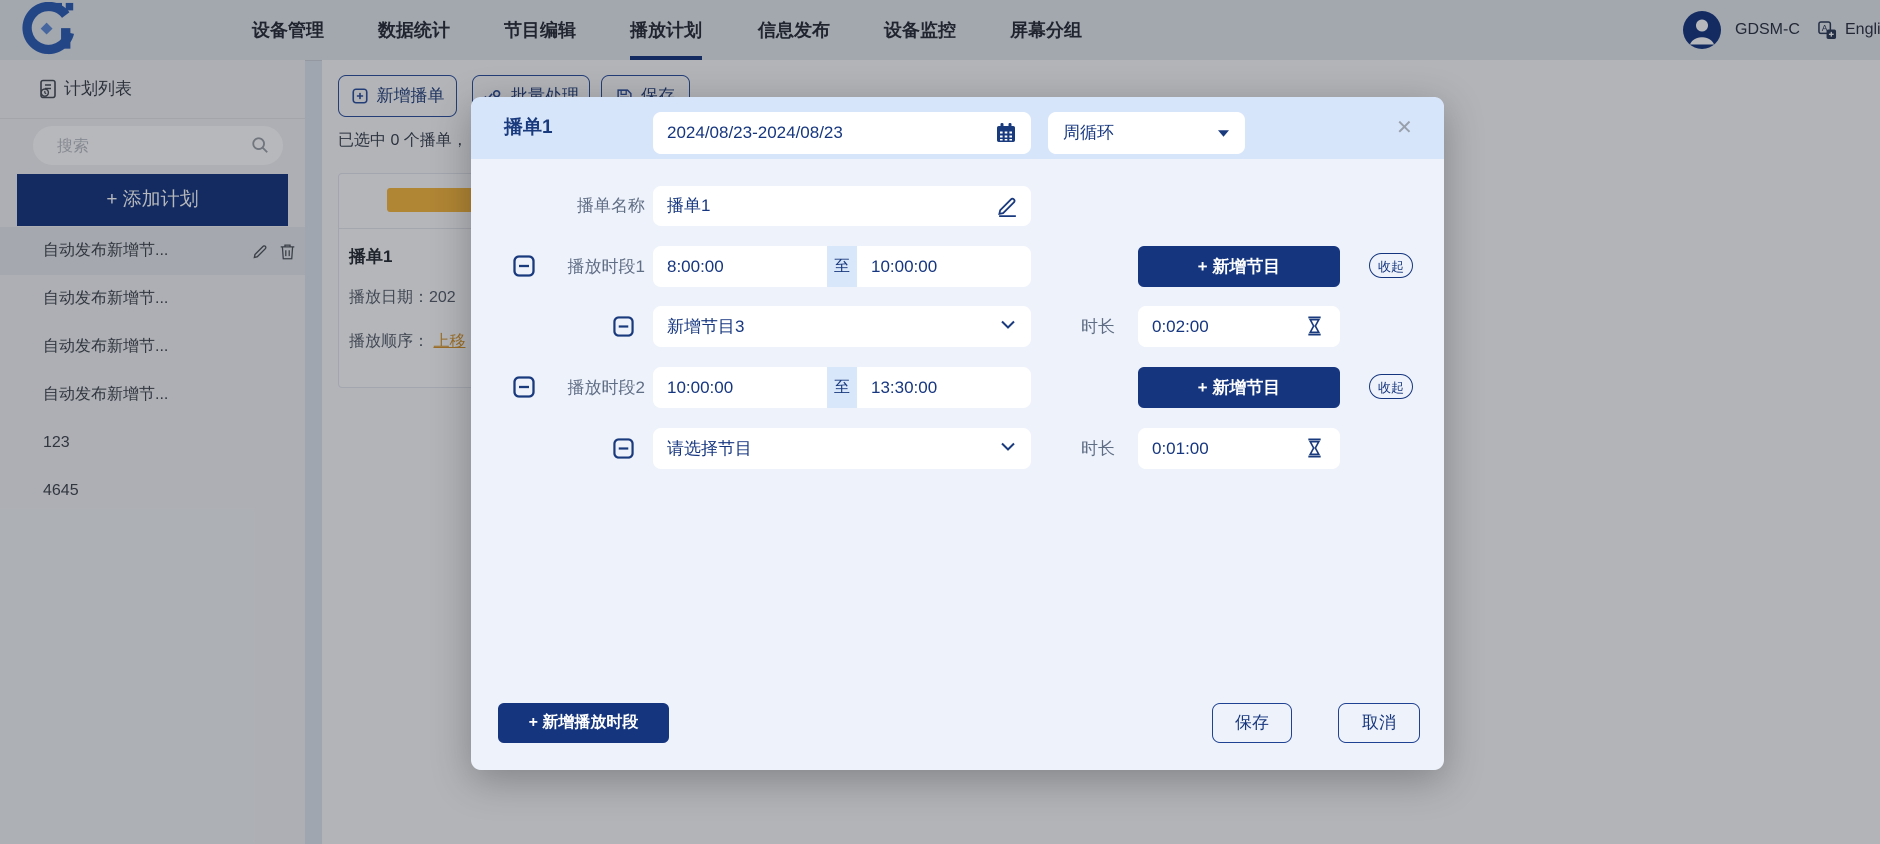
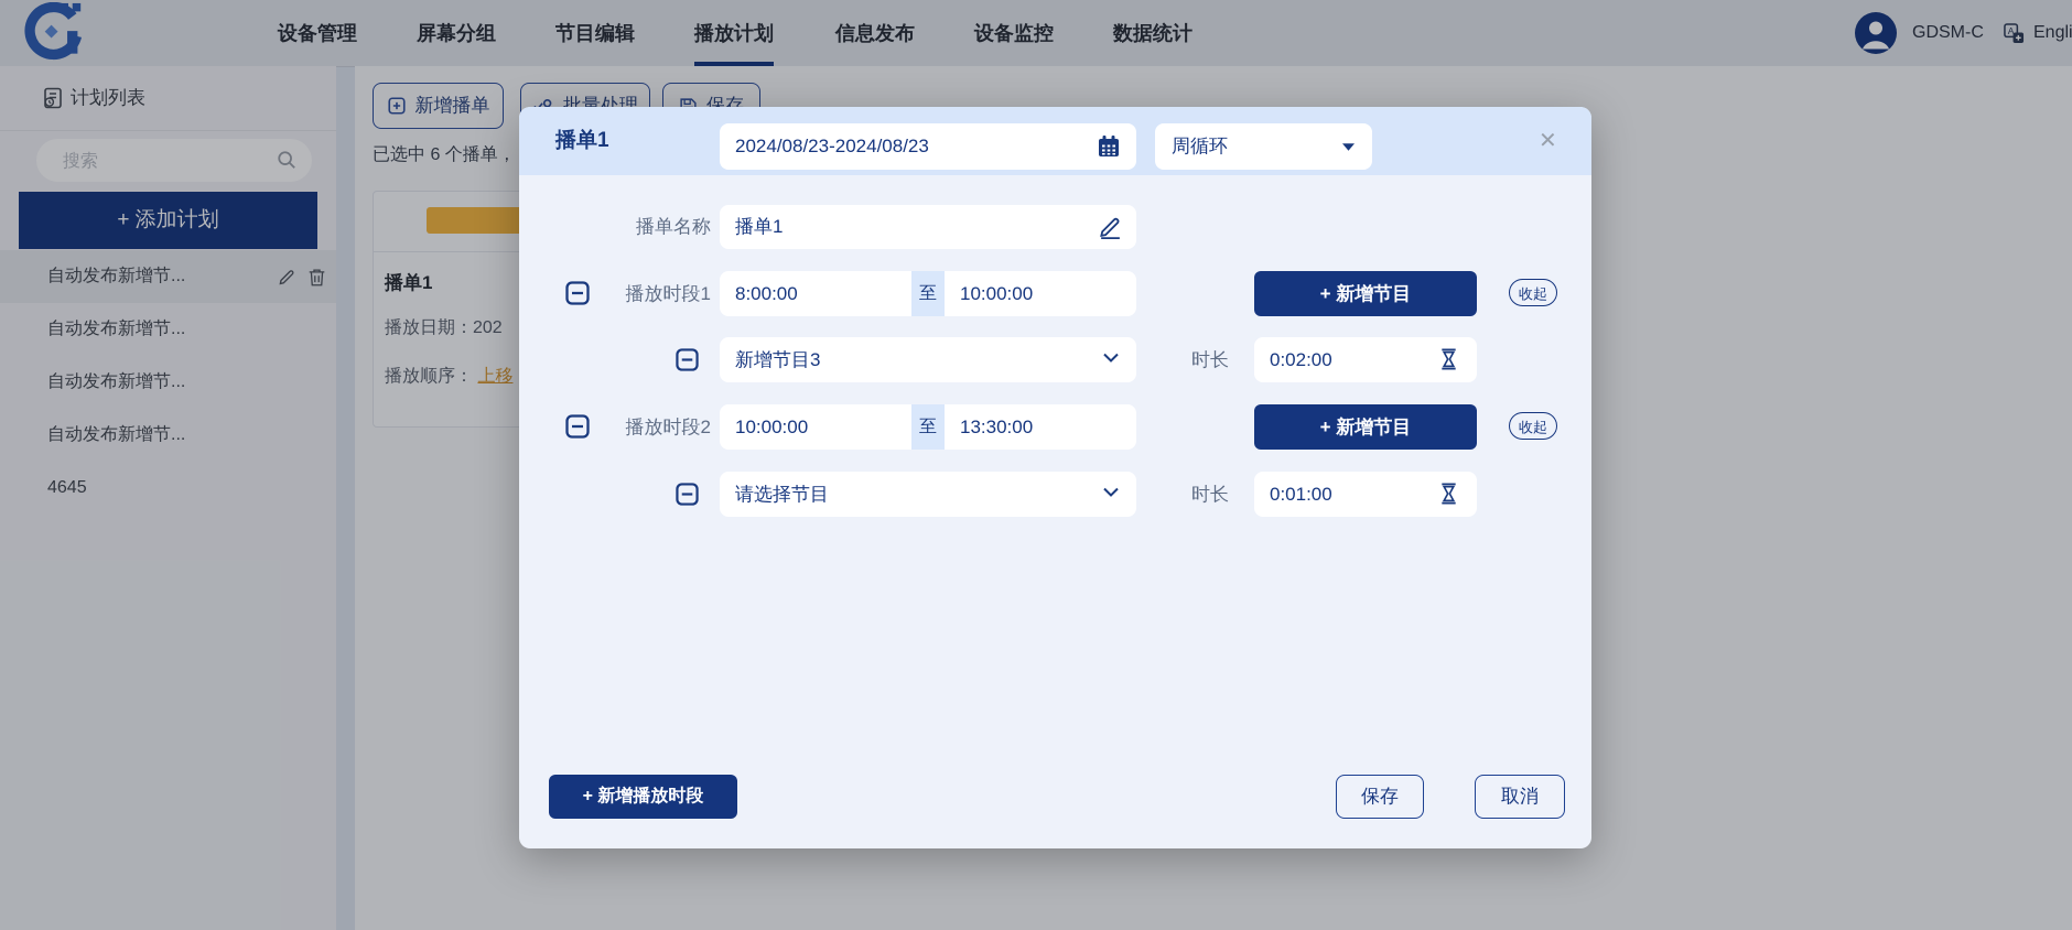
  设备管理
- 数据统计
+ 屏幕分组
  节目编辑
  播放计划
  信息发布
  设备监控
- 屏幕分组
+ 数据统计
  GDSM-C
  A
  Engli
  计划列表
  搜索
  + 添加计划
  自动发布新增节...
  自动发布新增节...
  自动发布新增节...
  自动发布新增节...
- 123
  4645
  新增播单
  批量处理
  保存
- 已选中 0 个播单，
+ 已选中 6 个播单，
  播单1
  播放日期：202
  播放顺序： 上移
  播单1
  2024/08/23-2024/08/23
  周循环
  ✕
  播单名称
  播单1
  播放时段1
  8:00:00
  至
  10:00:00
  + 新增节目
  收起
  新增节目3
  时长
  0:02:00
  播放时段2
  10:00:00
  至
  13:30:00
  + 新增节目
  收起
  请选择节目
  时长
  0:01:00
  + 新增播放时段
  保存
  取消
